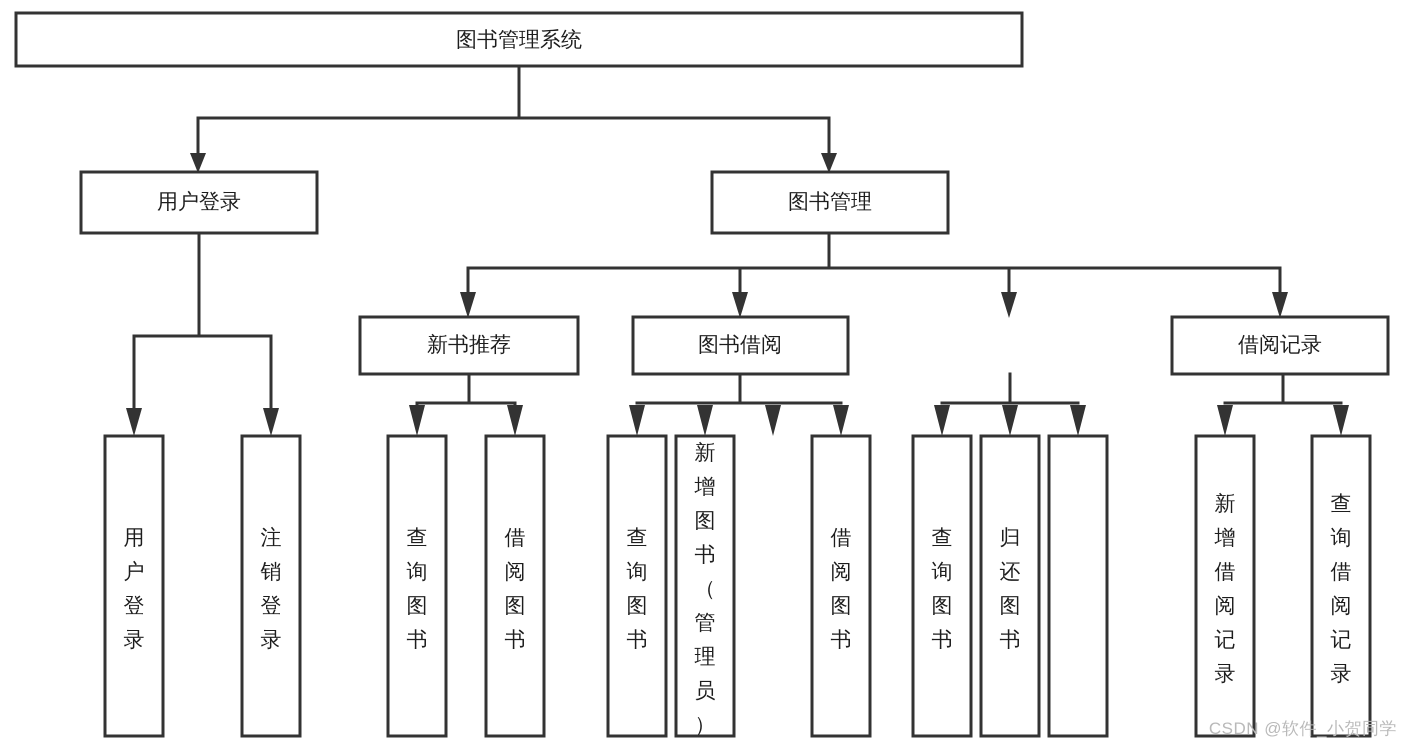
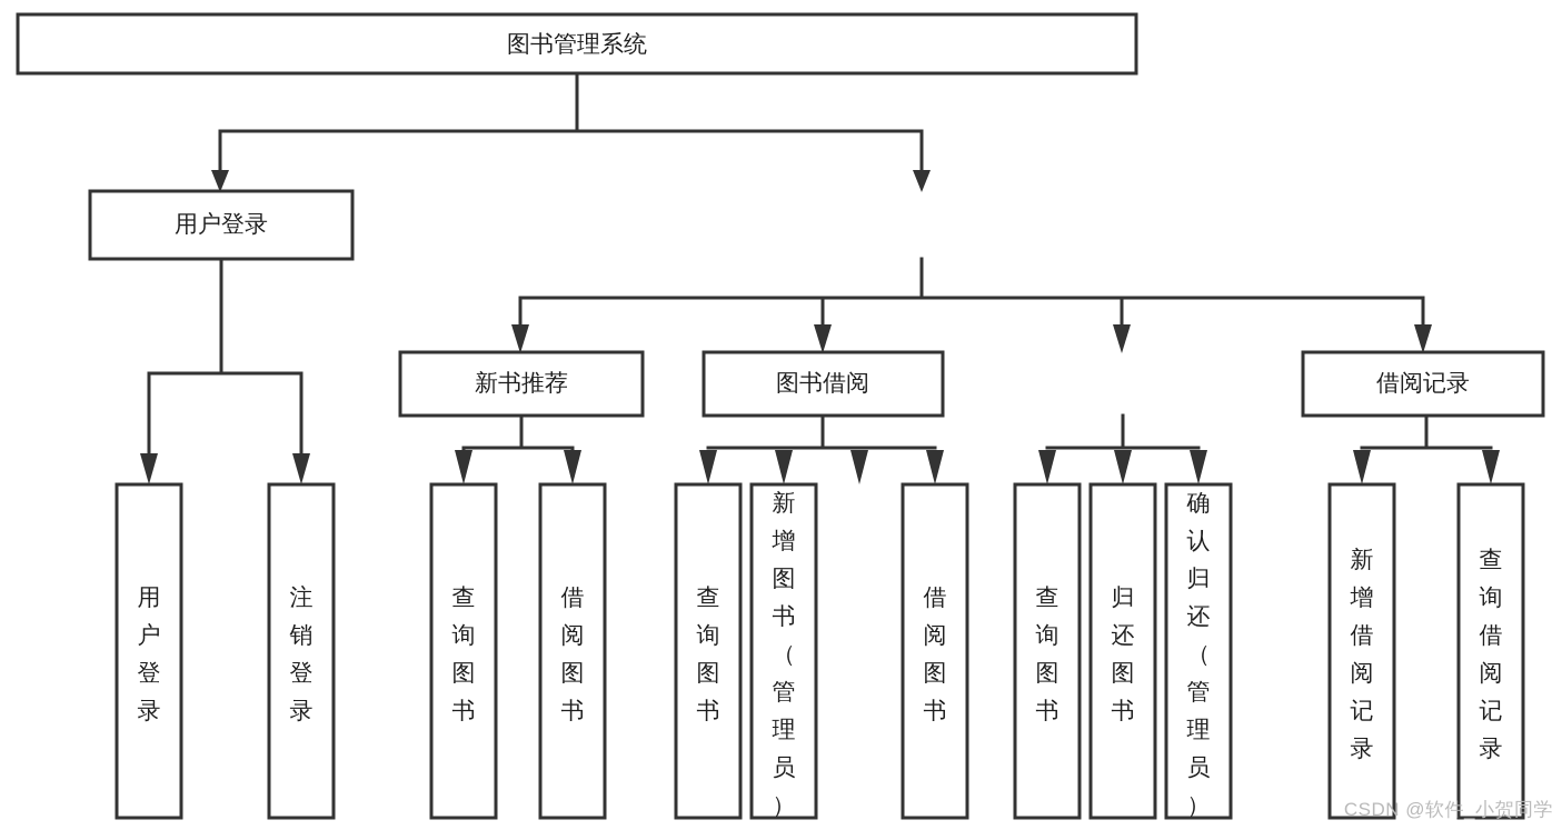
  图书管理系统
  用户登录
- 图书管理
  新书推荐
  图书借阅
  借阅记录
  用户登录
  注销登录
  查询图书
  借阅图书
  查询图书
  新增图书（管理员）
  借阅图书
  查询图书
  归还图书
+ 确认归还（管理员）
  新增借阅记录
  查询借阅记录
  CSDN @软件_小贺同学
